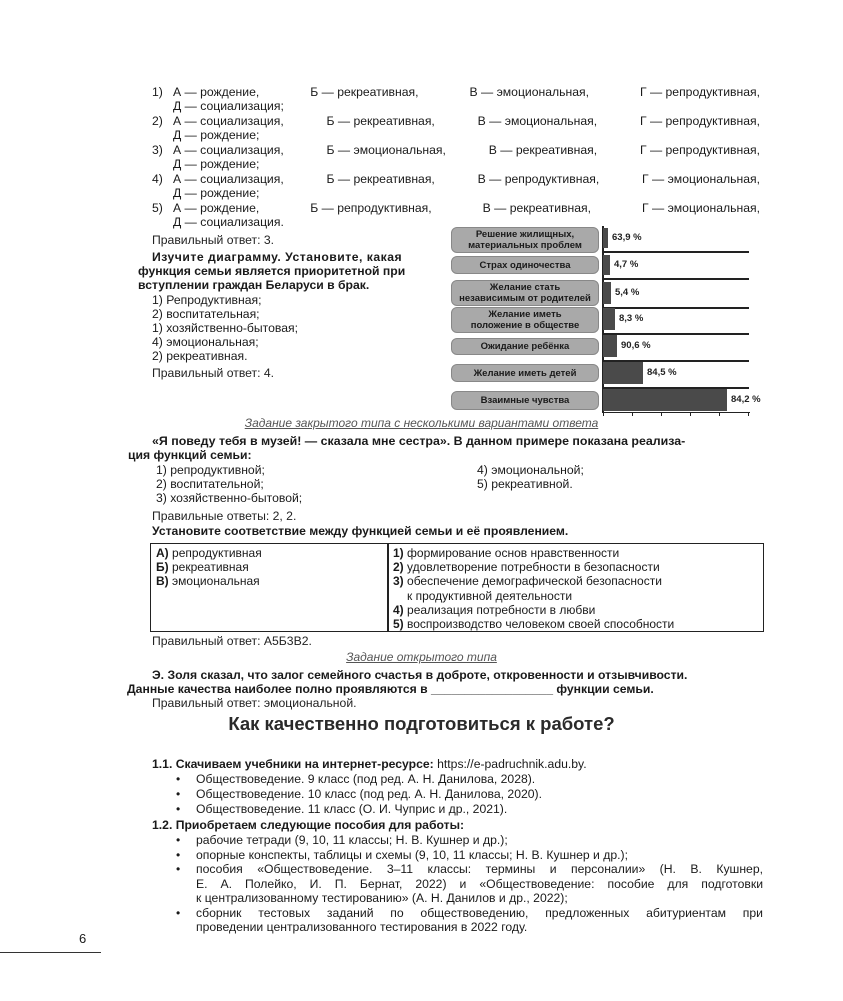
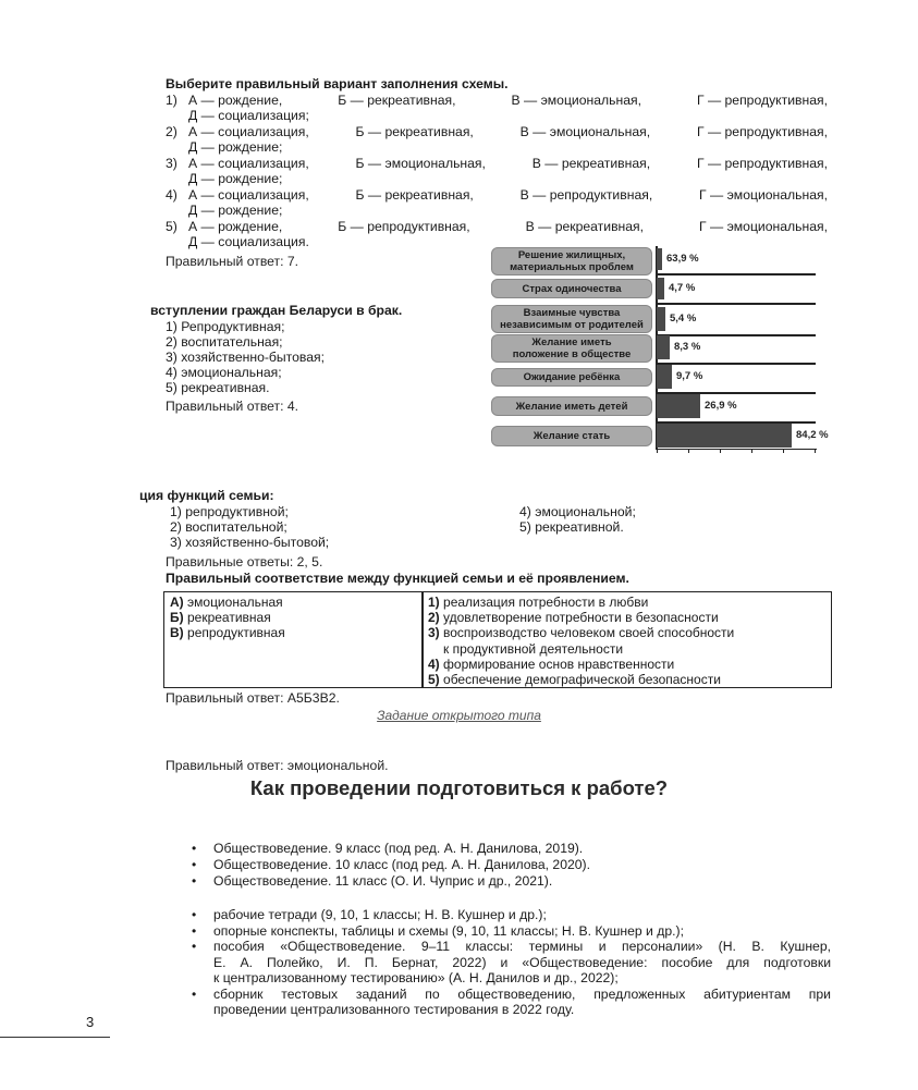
+ Выберите правильный вариант заполнения схемы.
  1)
  А — рождение,
  Б — рекреативная,
  В — эмоциональная,
  Г — репродуктивная,
  Д — социализация;
  2)
  А — социализация,
  Б — рекреативная,
  В — эмоциональная,
  Г — репродуктивная,
  Д — рождение;
  3)
  А — социализация,
  Б — эмоциональная,
  В — рекреативная,
  Г — репродуктивная,
  Д — рождение;
  4)
  А — социализация,
  Б — рекреативная,
  В — репродуктивная,
  Г — эмоциональная,
  Д — рождение;
  5)
  А — рождение,
  Б — репродуктивная,
  В — рекреативная,
  Г — эмоциональная,
  Д — социализация.
- Правильный ответ: 3.
+ Правильный ответ: 7.
- Изучите диаграмму. Установите, какая
- функция семьи является приоритетной при
  вступлении граждан Беларуси в брак.
  1) Репродуктивная;
  2) воспитательная;
- 1) хозяйственно-бытовая;
+ 3) хозяйственно-бытовая;
  4) эмоциональная;
- 2) рекреативная.
+ 5) рекреативная.
  Правильный ответ: 4.
  Решение жилищных,
  материальных проблем
  63,9 %
  Страх одиночества
  4,7 %
- Желание стать
+ Взаимные чувства
  независимым от родителей
  5,4 %
  Желание иметь
  положение в обществе
  8,3 %
  Ожидание ребёнка
- 90,6 %
+ 9,7 %
  Желание иметь детей
- 84,5 %
+ 26,9 %
- Взаимные чувства
+ Желание стать
  84,2 %
- Задание закрытого типа с несколькими вариантами ответа
- «Я поведу тебя в музей! — сказала мне сестра». В данном примере показана реализа-
  ция функций семьи:
  1) репродуктивной;
  2) воспитательной;
  3) хозяйственно-бытовой;
  4) эмоциональной;
  5) рекреативной.
- Правильные ответы: 2, 2.
+ Правильные ответы: 2, 5.
- Установите соответствие между функцией семьи и её проявлением.
+ Правильный соответствие между функцией семьи и её проявлением.
- А) репродуктивная
+ А) эмоциональная
  Б) рекреативная
- В) эмоциональная
+ В) репродуктивная
- 1) формирование основ нравственности
+ 1) реализация потребности в любви
  2) удовлетворение потребности в безопасности
- 3) обеспечение демографической безопасности
+ 3) воспроизводство человеком своей способности
  к продуктивной деятельности
- 4) реализация потребности в любви
+ 4) формирование основ нравственности
- 5) воспроизводство человеком своей способности
+ 5) обеспечение демографической безопасности
  Правильный ответ: А5Б3В2.
  Задание открытого типа
- Э. Золя сказал, что залог семейного счастья в доброте, откровенности и отзывчивости.
- Данные качества наиболее полно проявляются в __________________ функции семьи.
  Правильный ответ: эмоциональной.
- Как качественно подготовиться к работе?
+ Как проведении подготовиться к работе?
- 1.1. Скачиваем учебники на интернет-ресурсе: https://e-padruchnik.adu.by.
  •
- Обществоведение. 9 класс (под ред. А. Н. Данилова, 2028).
+ Обществоведение. 9 класс (под ред. А. Н. Данилова, 2019).
  •
  Обществоведение. 10 класс (под ред. А. Н. Данилова, 2020).
  •
  Обществоведение. 11 класс (О. И. Чуприс и др., 2021).
- 1.2. Приобретаем следующие пособия для работы:
  •
- рабочие тетради (9, 10, 11 классы; Н. В. Кушнер и др.);
+ рабочие тетради (9, 10, 1 классы; Н. В. Кушнер и др.);
  •
  опорные конспекты, таблицы и схемы (9, 10, 11 классы; Н. В. Кушнер и др.);
  •
- пособия «Обществоведение. 3–11 классы: термины и персоналии» (Н. В. Кушнер,
+ пособия «Обществоведение. 9–11 классы: термины и персоналии» (Н. В. Кушнер,
  Е. А. Полейко, И. П. Бернат, 2022) и «Обществоведение: пособие для подготовки
  к централизованному тестированию» (А. Н. Данилов и др., 2022);
  •
  сборник тестовых заданий по обществоведению, предложенных абитуриентам при
  проведении централизованного тестирования в 2022 году.
- 6
+ 3
